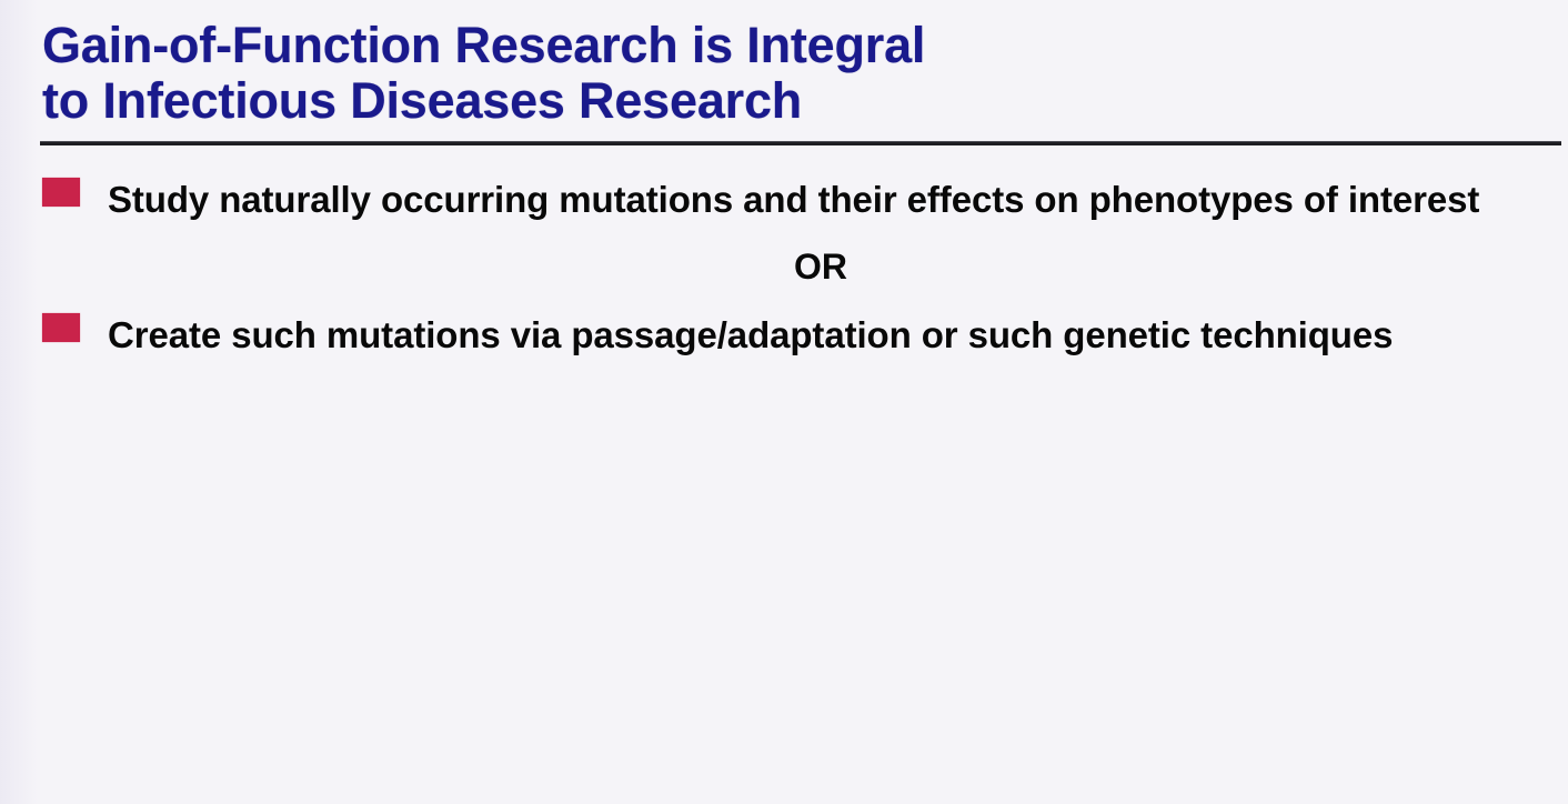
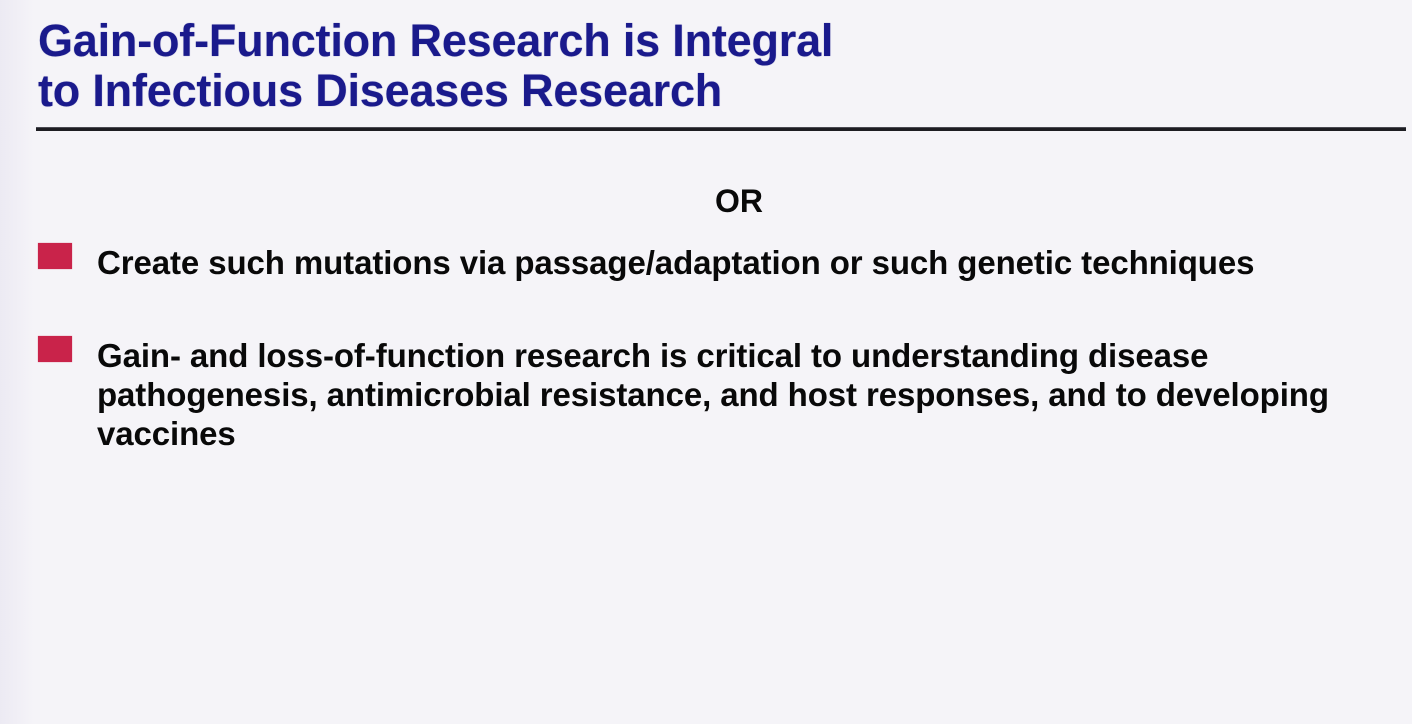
  Gain-of-Function Research is Integral
  to Infectious Diseases Research
- Study naturally occurring mutations and their effects on phenotypes of interest
  OR
  Create such mutations via passage/adaptation or such genetic techniques
+ Gain- and loss-of-function research is critical to understanding disease pathogenesis, antimicrobial resistance, and host responses, and to developing vaccines
